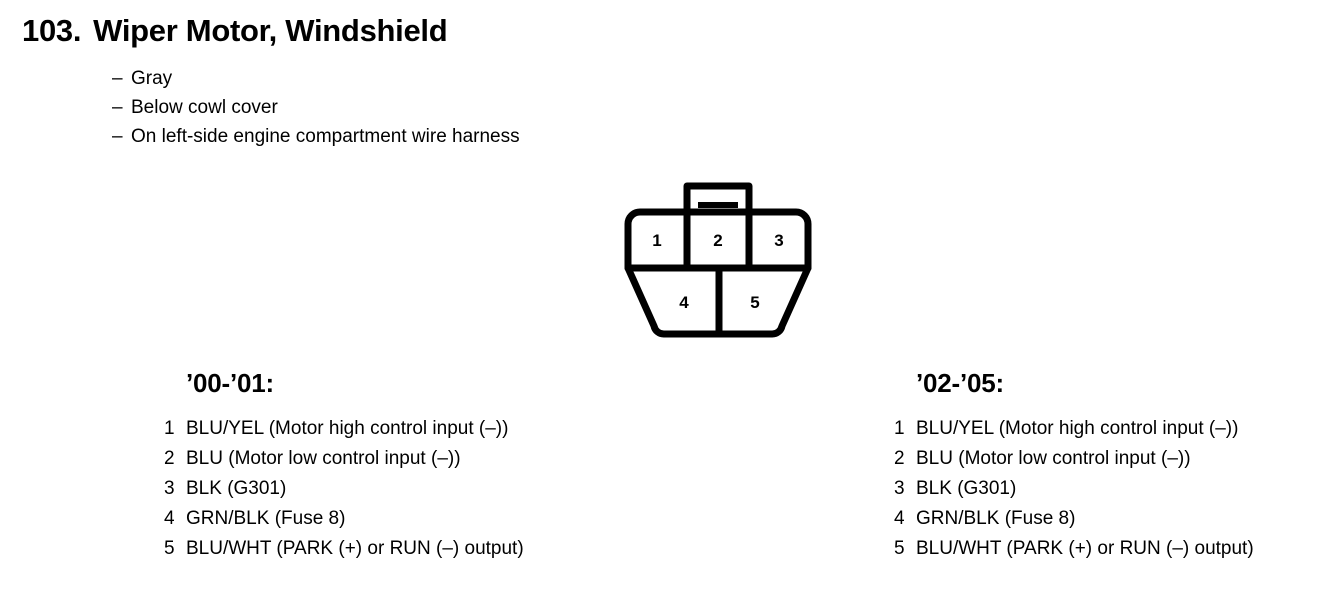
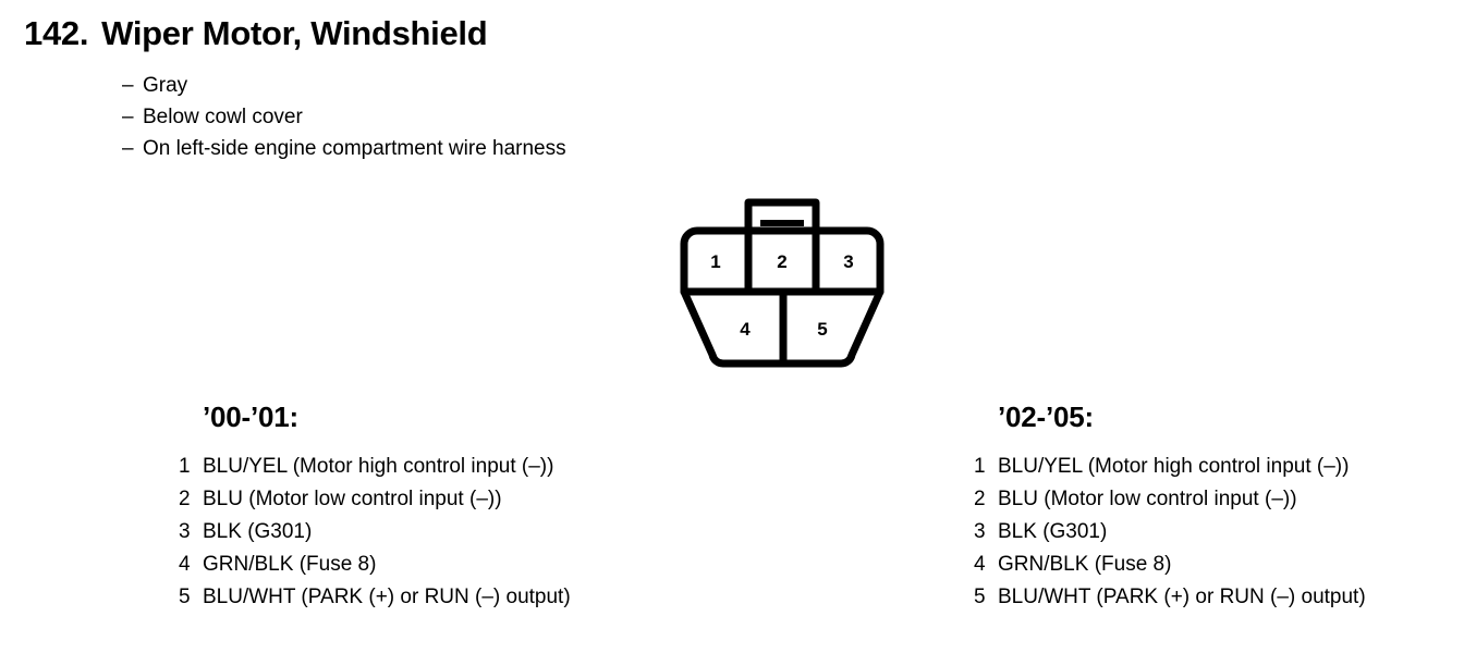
- 103. Wiper Motor, Windshield
+ 142. Wiper Motor, Windshield
  – Gray
  – Below cowl cover
  – On left-side engine compartment wire harness
  1
  2
  3
  4
  5
  ’00-’01:
  1 BLU/YEL (Motor high control input (–))
  2 BLU (Motor low control input (–))
  3 BLK (G301)
  4 GRN/BLK (Fuse 8)
  5 BLU/WHT (PARK (+) or RUN (–) output)
  ’02-’05:
  1 BLU/YEL (Motor high control input (–))
  2 BLU (Motor low control input (–))
  3 BLK (G301)
  4 GRN/BLK (Fuse 8)
  5 BLU/WHT (PARK (+) or RUN (–) output)
